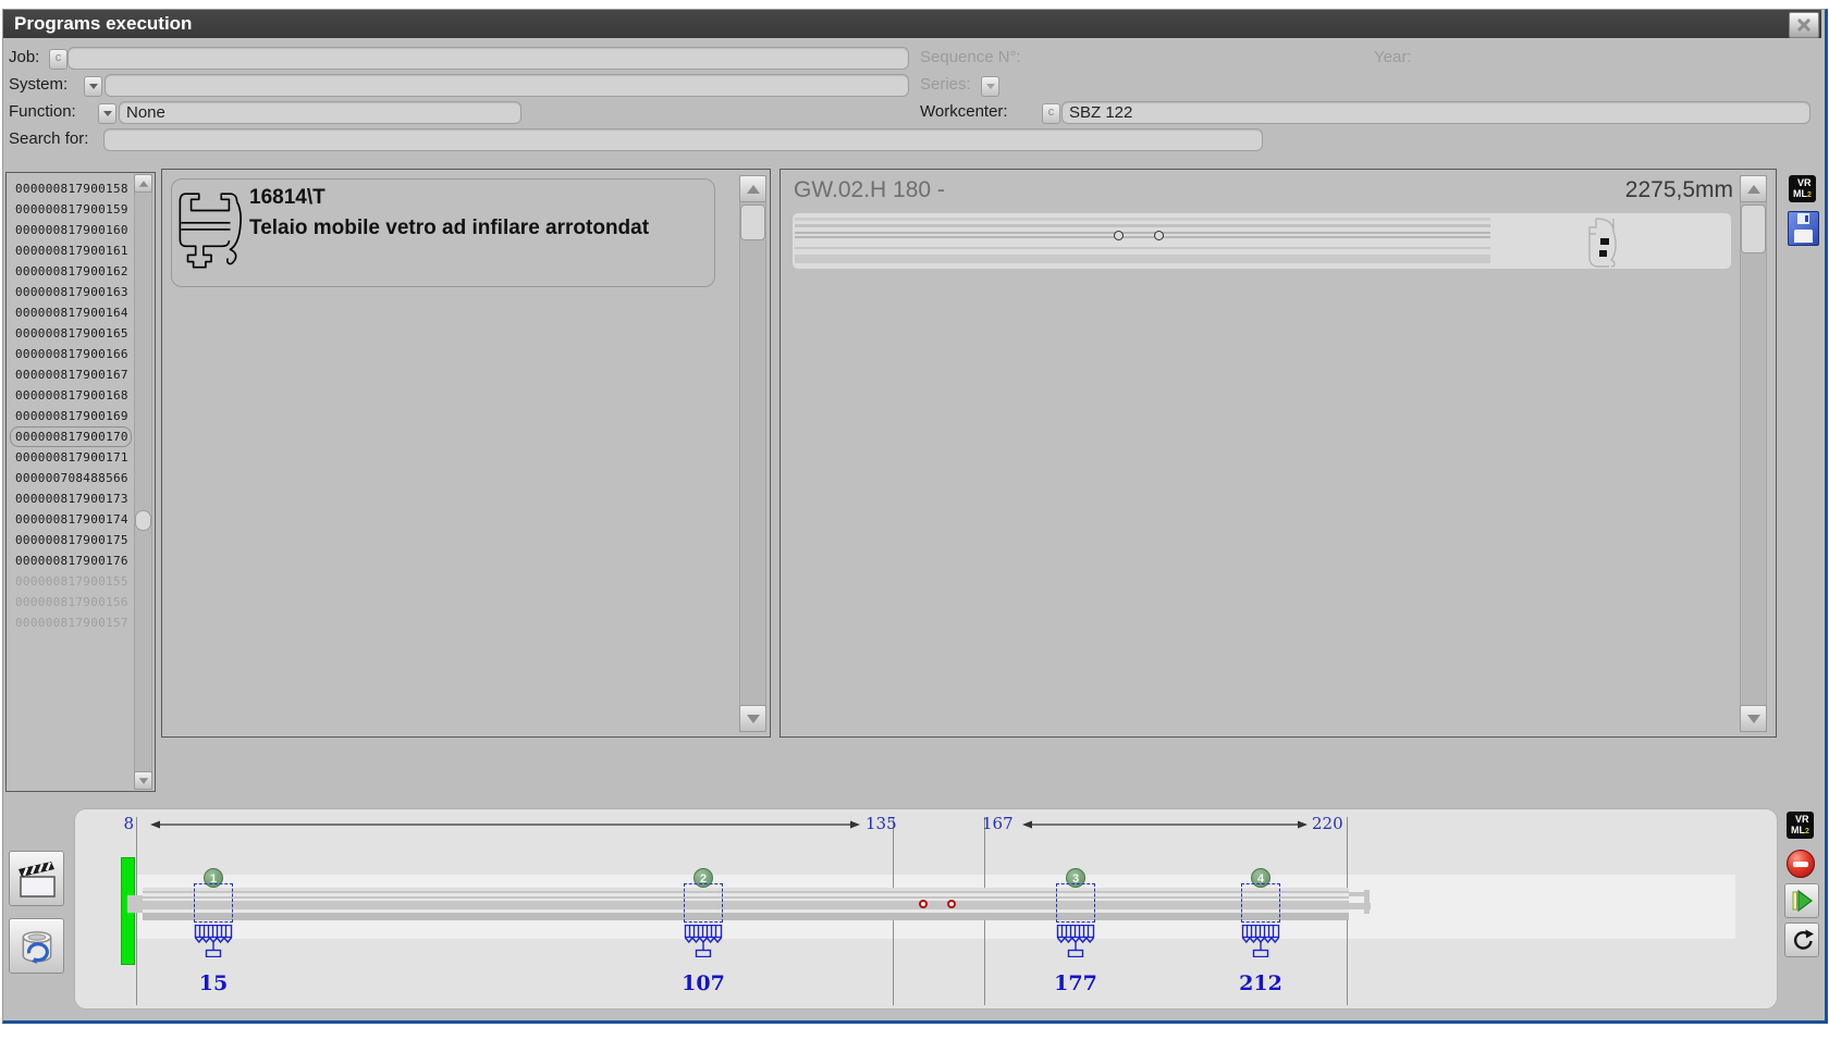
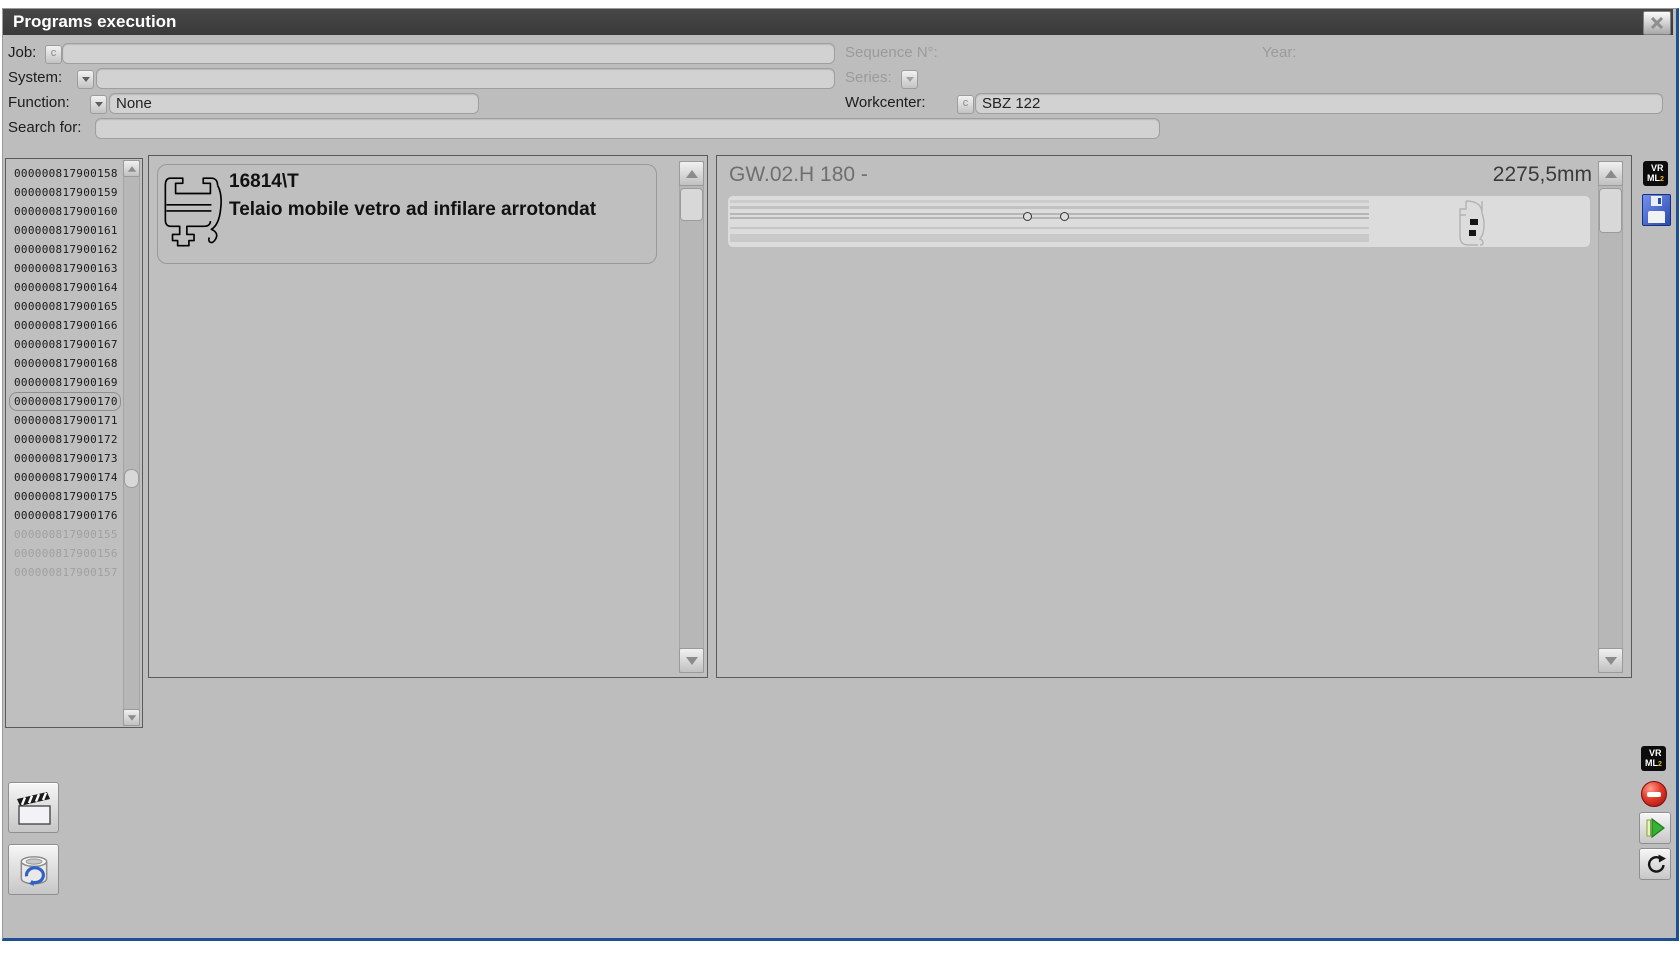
  Programs execution
  Job:
  c
  Sequence N°:
  Year:
  System:
  Series:
  Function:
  None
  Workcenter:
  c
  SBZ 122
  Search for:
  000000817900158
  000000817900159
  000000817900160
  000000817900161
  000000817900162
  000000817900163
  000000817900164
  000000817900165
  000000817900166
  000000817900167
  000000817900168
  000000817900169
  000000817900170
  000000817900171
- 000000708488566
+ 000000817900172
  000000817900173
  000000817900174
  000000817900175
  000000817900176
  000000817900155
  000000817900156
  000000817900157
  16814\T
  Telaio mobile vetro ad infilare arrotondat
  GW.02.H 180 -
  2275,5mm
  VR
  ML
- 8
- 135
- 167
- 220
- 1
- 15
- 2
- 107
- 3
- 177
- 4
- 212
  VR
  ML
